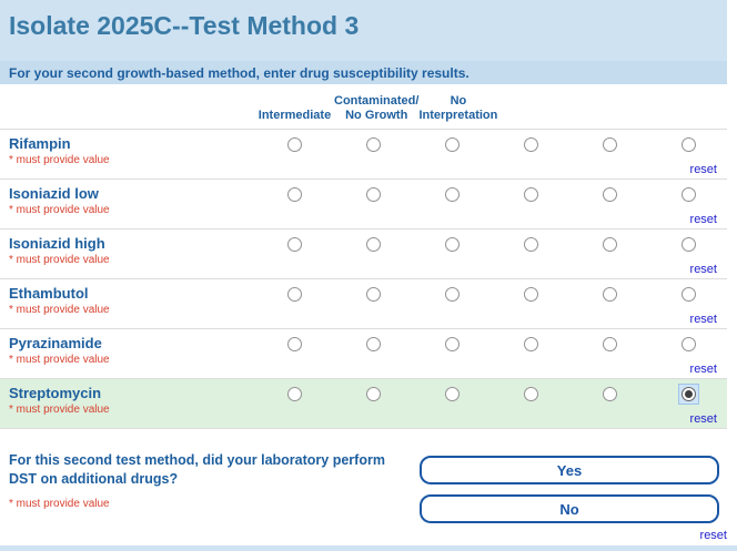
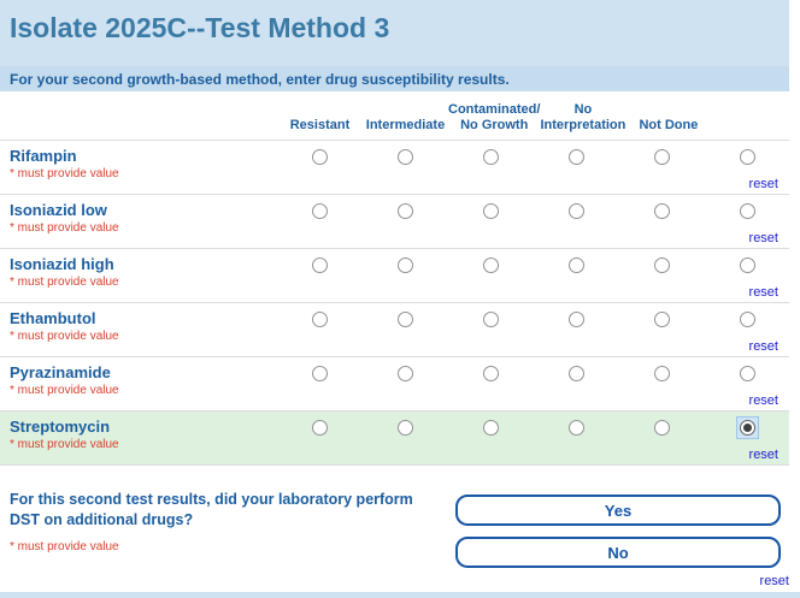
  Isolate 2025C--Test Method 3
  For your second growth-based method, enter drug susceptibility results.
+ Resistant
  Intermediate
  Contaminated/
  No Growth
  No
  Interpretation
+ Not Done
  Rifampin
  * must provide value
  reset
  Isoniazid low
  * must provide value
  reset
  Isoniazid high
  * must provide value
  reset
  Ethambutol
  * must provide value
  reset
  Pyrazinamide
  * must provide value
  reset
  Streptomycin
  * must provide value
  reset
- For this second test method, did your laboratory perform DST on additional drugs?
+ For this second test results, did your laboratory perform DST on additional drugs?
  * must provide value
  Yes
  No
  reset
